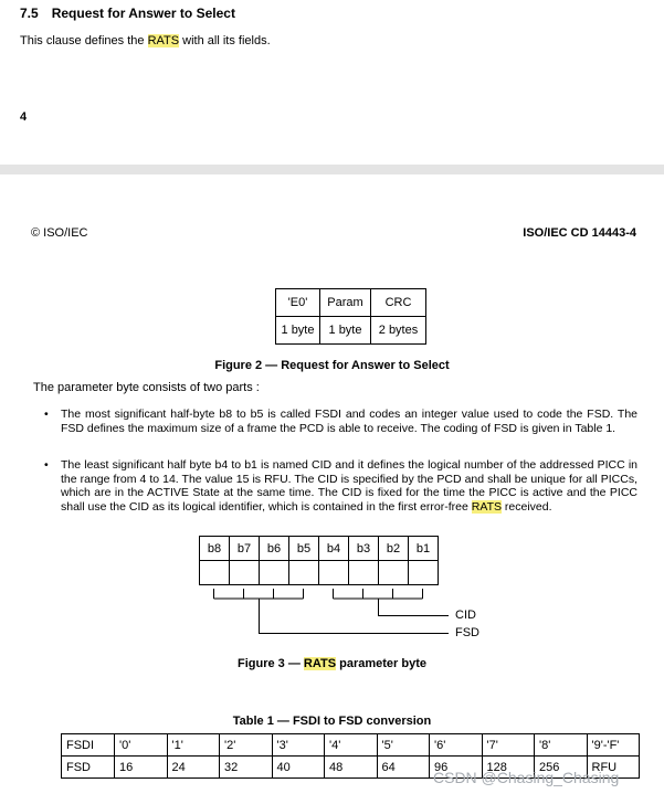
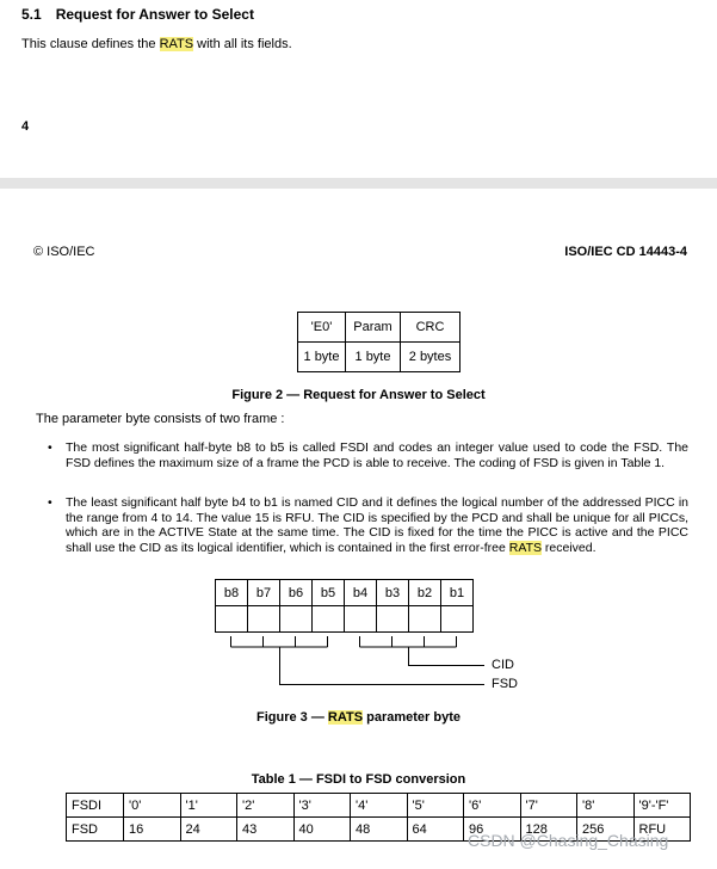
- 7.5 Request for Answer to Select
+ 5.1 Request for Answer to Select
  This clause defines the RATS with all its fields.
  4
  © ISO/IEC
  ISO/IEC CD 14443-4
  'E0'	Param	CRC
  1 byte	1 byte	2 bytes
  Figure 2 — Request for Answer to Select
- The parameter byte consists of two parts :
+ The parameter byte consists of two frame :
  The most significant half-byte b8 to b5 is called FSDI and codes an integer value used to code the FSD. The FSD defines the maximum size of a frame the PCD is able to receive. The coding of FSD is given in Table 1.
  The least significant half byte b4 to b1 is named CID and it defines the logical number of the addressed PICC in the range from 4 to 14. The value 15 is RFU. The CID is specified by the PCD and shall be unique for all PICCs, which are in the ACTIVE State at the same time. The CID is fixed for the time the PICC is active and the PICC shall use the CID as its logical identifier, which is contained in the first error-free RATS received.
  b8	b7	b6	b5	b4	b3	b2	b1
  CID
  FSD
  Figure 3 — RATS parameter byte
  Table 1 — FSDI to FSD conversion
  FSDI	'0'	'1'	'2'	'3'	'4'	'5'	'6'	'7'	'8'	'9'-'F'
- FSD	16	24	32	40	48	64	96	128	256	RFU
+ FSD	16	24	43	40	48	64	96	128	256	RFU
  CSDN @Chasing_Chasing
